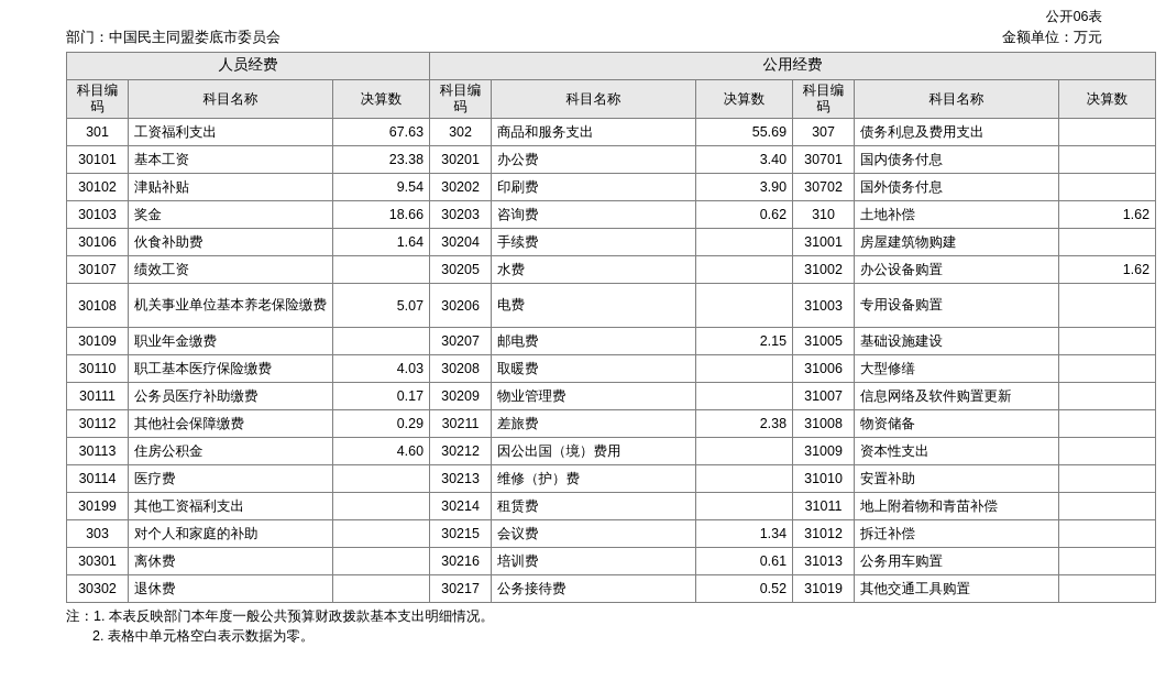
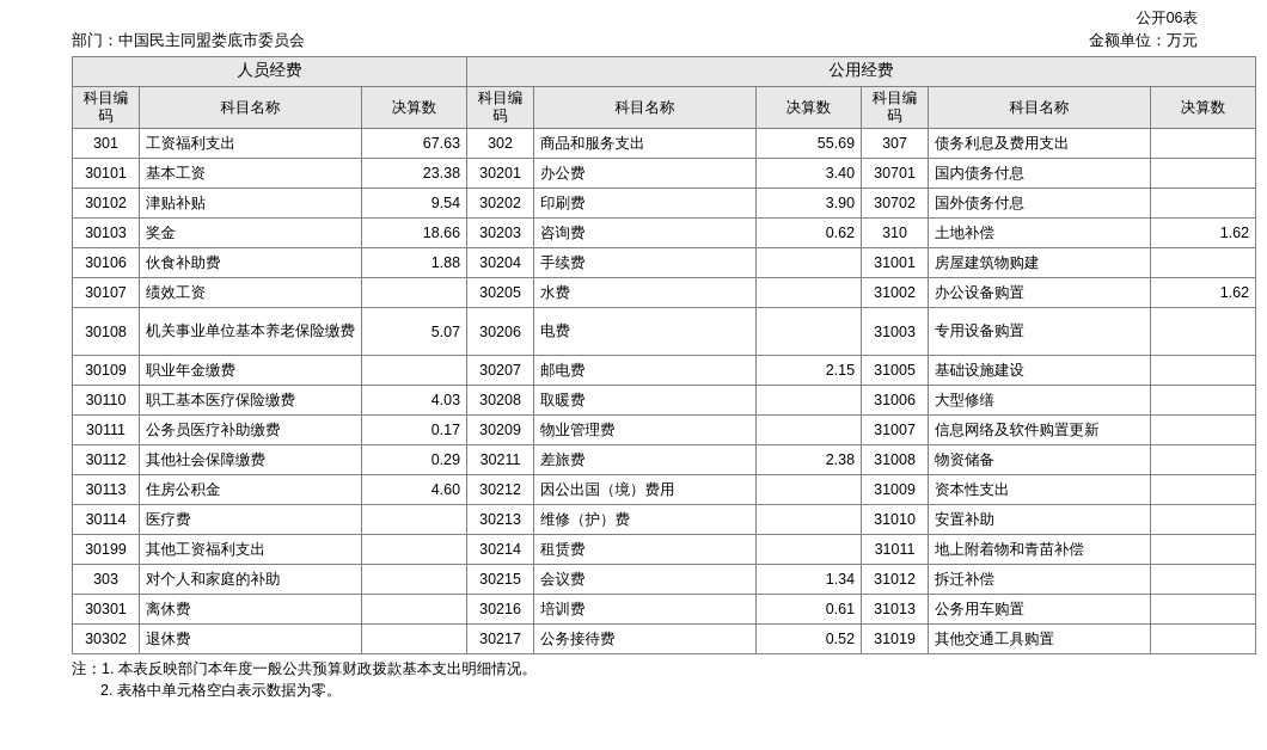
  公开06表
  部门：中国民主同盟娄底市委员会
  金额单位：万元
  人员经费	公用经费
  科目编码	科目名称	决算数	科目编码	科目名称	决算数	科目编码	科目名称	决算数
  301	工资福利支出	67.63	302	商品和服务支出	55.69	307	债务利息及费用支出
  30101	基本工资	23.38	30201	办公费	3.40	30701	国内债务付息
  30102	津贴补贴	9.54	30202	印刷费	3.90	30702	国外债务付息
  30103	奖金	18.66	30203	咨询费	0.62	310	土地补偿	1.62
- 30106	伙食补助费	1.64	30204	手续费		31001	房屋建筑物购建
+ 30106	伙食补助费	1.88	30204	手续费		31001	房屋建筑物购建
  30107	绩效工资		30205	水费		31002	办公设备购置	1.62
  30108	机关事业单位基本养老保险缴费	5.07	30206	电费		31003	专用设备购置
  30109	职业年金缴费		30207	邮电费	2.15	31005	基础设施建设
  30110	职工基本医疗保险缴费	4.03	30208	取暖费		31006	大型修缮
  30111	公务员医疗补助缴费	0.17	30209	物业管理费		31007	信息网络及软件购置更新
  30112	其他社会保障缴费	0.29	30211	差旅费	2.38	31008	物资储备
  30113	住房公积金	4.60	30212	因公出国（境）费用		31009	资本性支出
  30114	医疗费		30213	维修（护）费		31010	安置补助
  30199	其他工资福利支出		30214	租赁费		31011	地上附着物和青苗补偿
  303	对个人和家庭的补助		30215	会议费	1.34	31012	拆迁补偿
  30301	离休费		30216	培训费	0.61	31013	公务用车购置
  30302	退休费		30217	公务接待费	0.52	31019	其他交通工具购置
  注：1. 本表反映部门本年度一般公共预算财政拨款基本支出明细情况。
  2. 表格中单元格空白表示数据为零。
